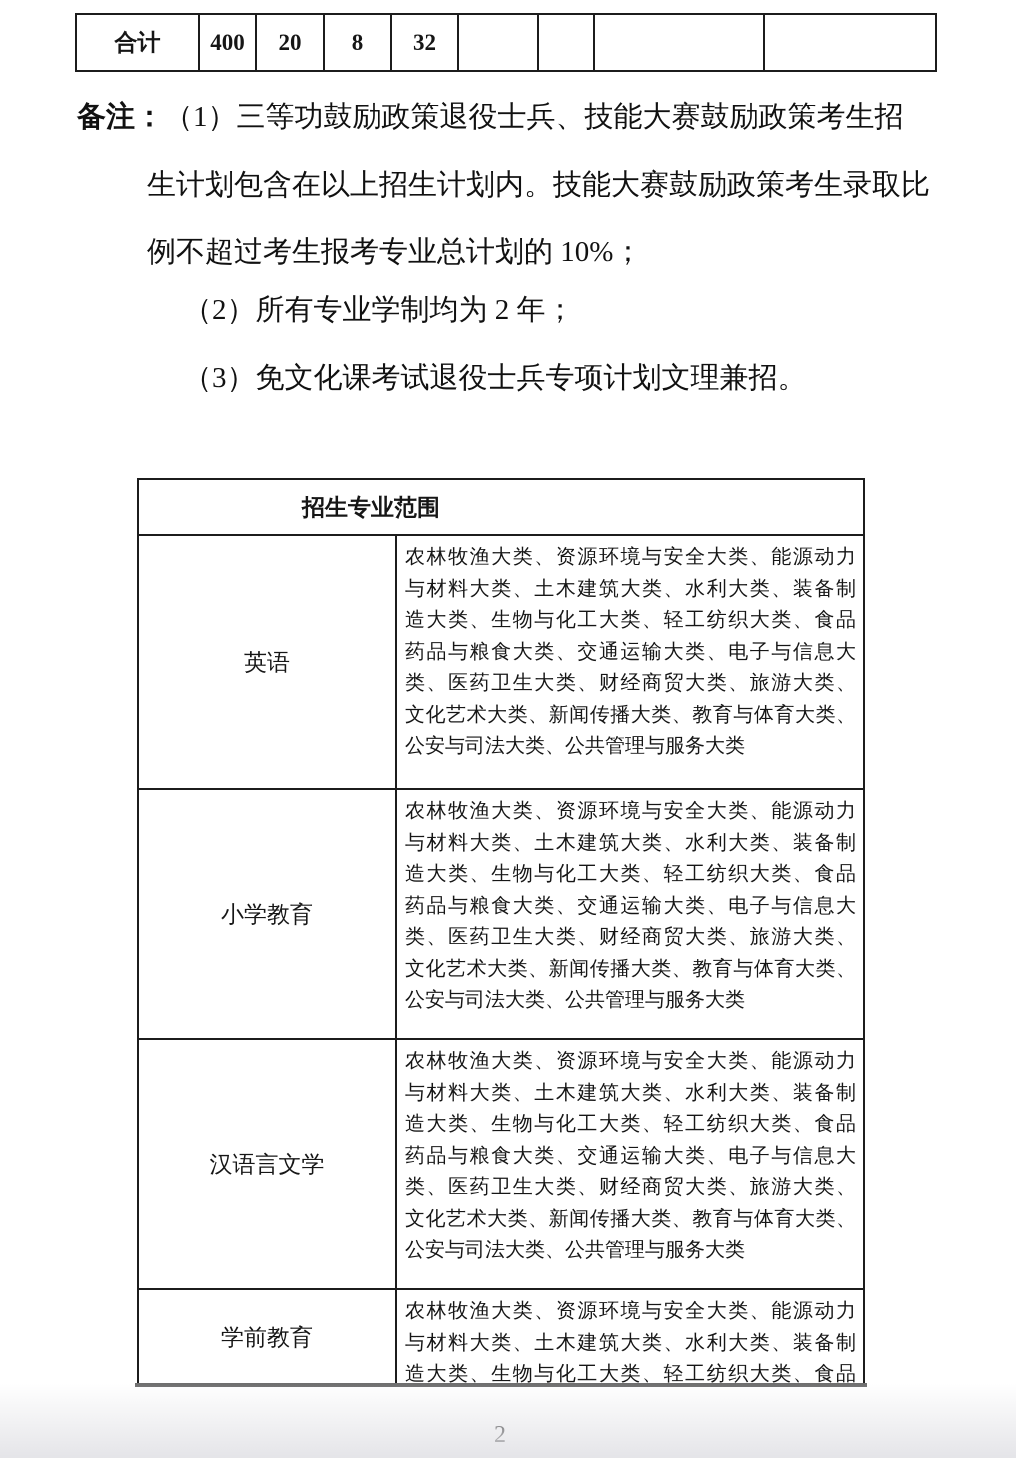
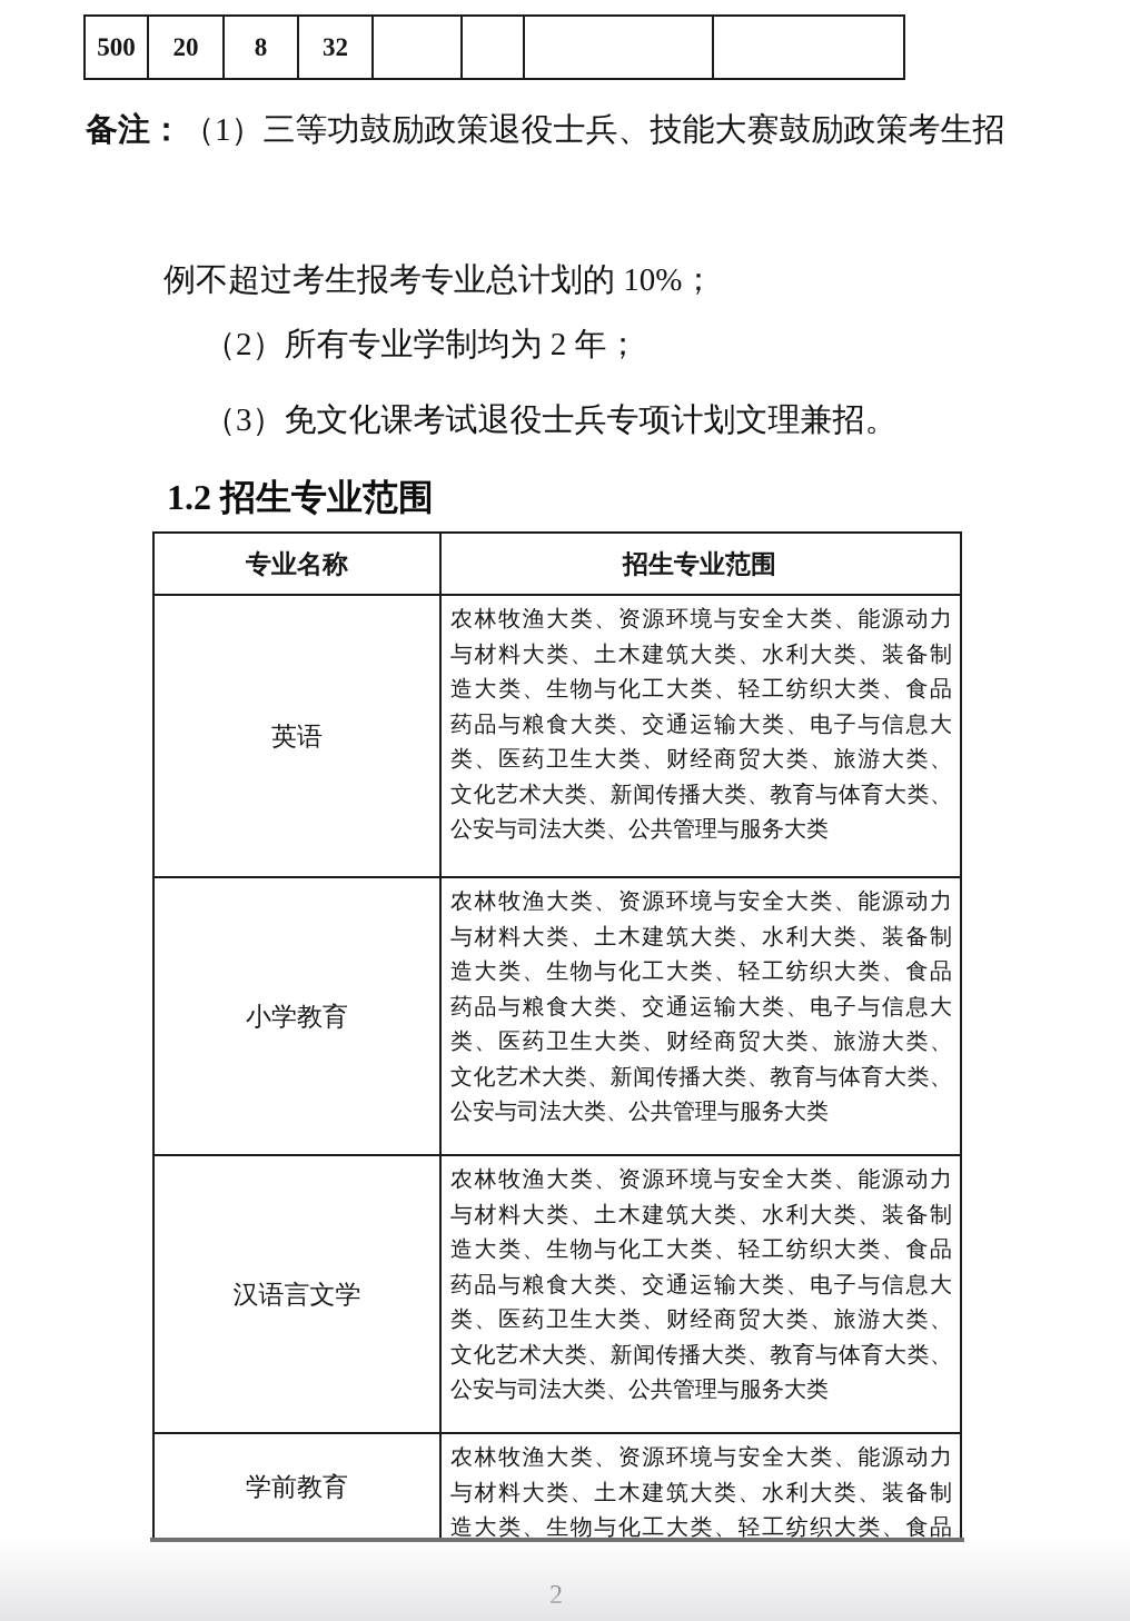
- 合计
- 400
+ 500
  20
  8
  32
  备注：（1）三等功鼓励政策退役士兵、技能大赛鼓励政策考生招
- 生计划包含在以上招生计划内。技能大赛鼓励政策考生录取比
  例不超过考生报考专业总计划的 10%；
  （2）所有专业学制均为 2 年；
  （3）免文化课考试退役士兵专项计划文理兼招。
+ 1.2 招生专业范围
+ 专业名称
  招生专业范围
  英语
  农林牧渔大类、资源环境与安全大类、能源动力
  与材料大类、土木建筑大类、水利大类、装备制
  造大类、生物与化工大类、轻工纺织大类、食品
  药品与粮食大类、交通运输大类、电子与信息大
  类、医药卫生大类、财经商贸大类、旅游大类、
  文化艺术大类、新闻传播大类、教育与体育大类、
  公安与司法大类、公共管理与服务大类
  小学教育
  农林牧渔大类、资源环境与安全大类、能源动力
  与材料大类、土木建筑大类、水利大类、装备制
  造大类、生物与化工大类、轻工纺织大类、食品
  药品与粮食大类、交通运输大类、电子与信息大
  类、医药卫生大类、财经商贸大类、旅游大类、
  文化艺术大类、新闻传播大类、教育与体育大类、
  公安与司法大类、公共管理与服务大类
  汉语言文学
  农林牧渔大类、资源环境与安全大类、能源动力
  与材料大类、土木建筑大类、水利大类、装备制
  造大类、生物与化工大类、轻工纺织大类、食品
  药品与粮食大类、交通运输大类、电子与信息大
  类、医药卫生大类、财经商贸大类、旅游大类、
  文化艺术大类、新闻传播大类、教育与体育大类、
  公安与司法大类、公共管理与服务大类
  学前教育
  农林牧渔大类、资源环境与安全大类、能源动力
  与材料大类、土木建筑大类、水利大类、装备制
  造大类、生物与化工大类、轻工纺织大类、食品
